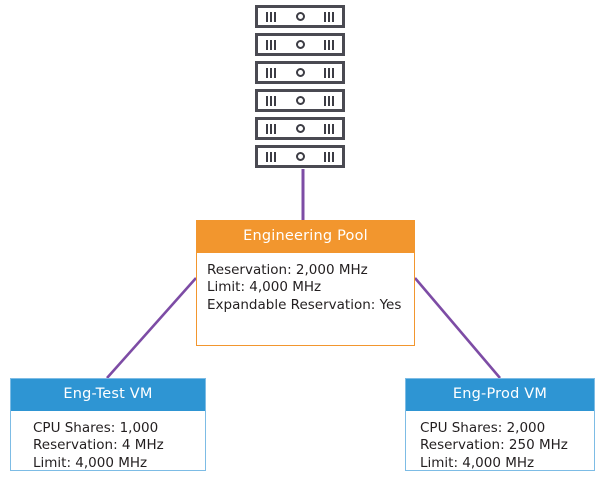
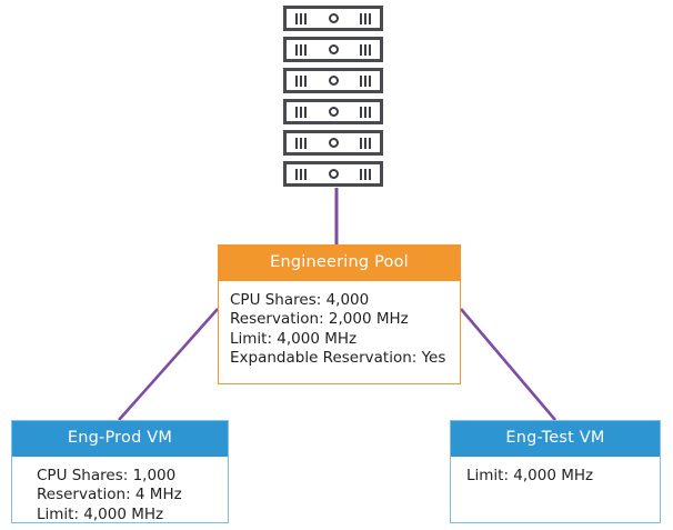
  Engineering Pool
+ CPU Shares: 4,000
  Reservation: 2,000 MHz
  Limit: 4,000 MHz
  Expandable Reservation: Yes
- Eng-Test VM
+ Eng-Prod VM
  CPU Shares: 1,000
  Reservation: 4 MHz
  Limit: 4,000 MHz
- Eng-Prod VM
+ Eng-Test VM
- CPU Shares: 2,000
- Reservation: 250 MHz
  Limit: 4,000 MHz
